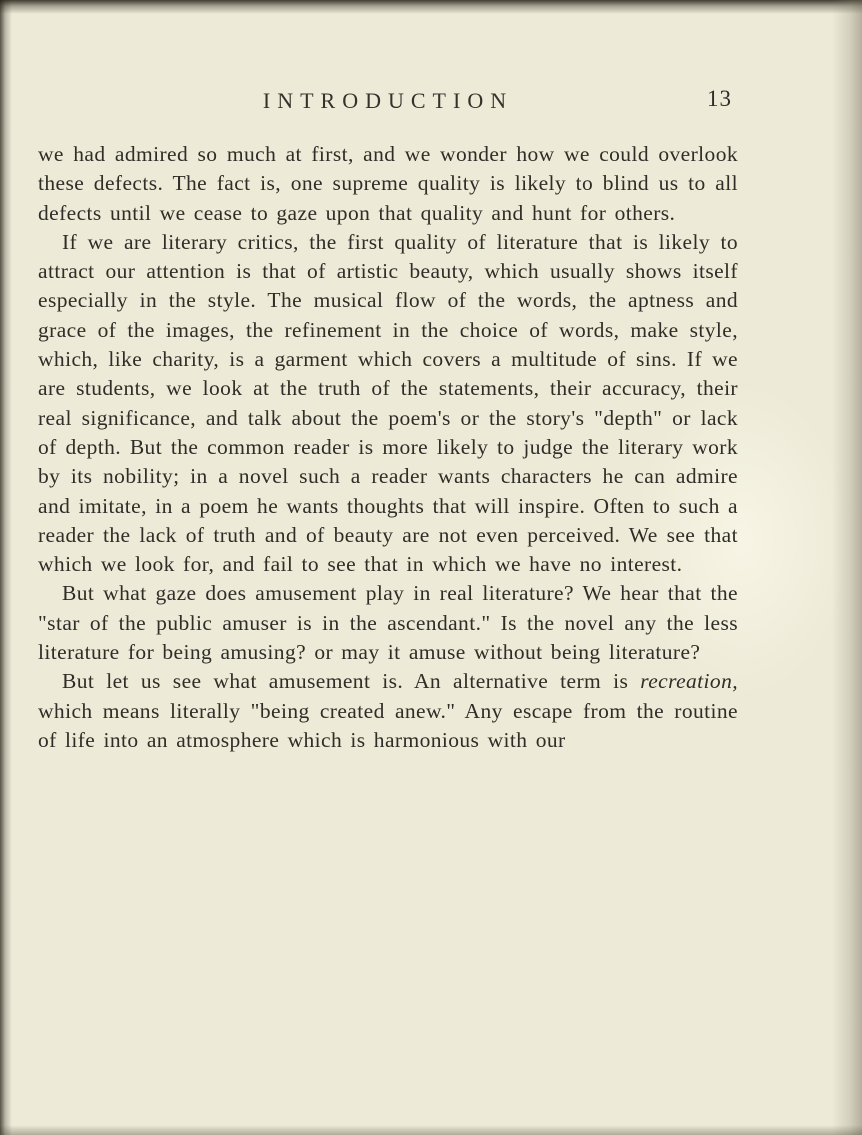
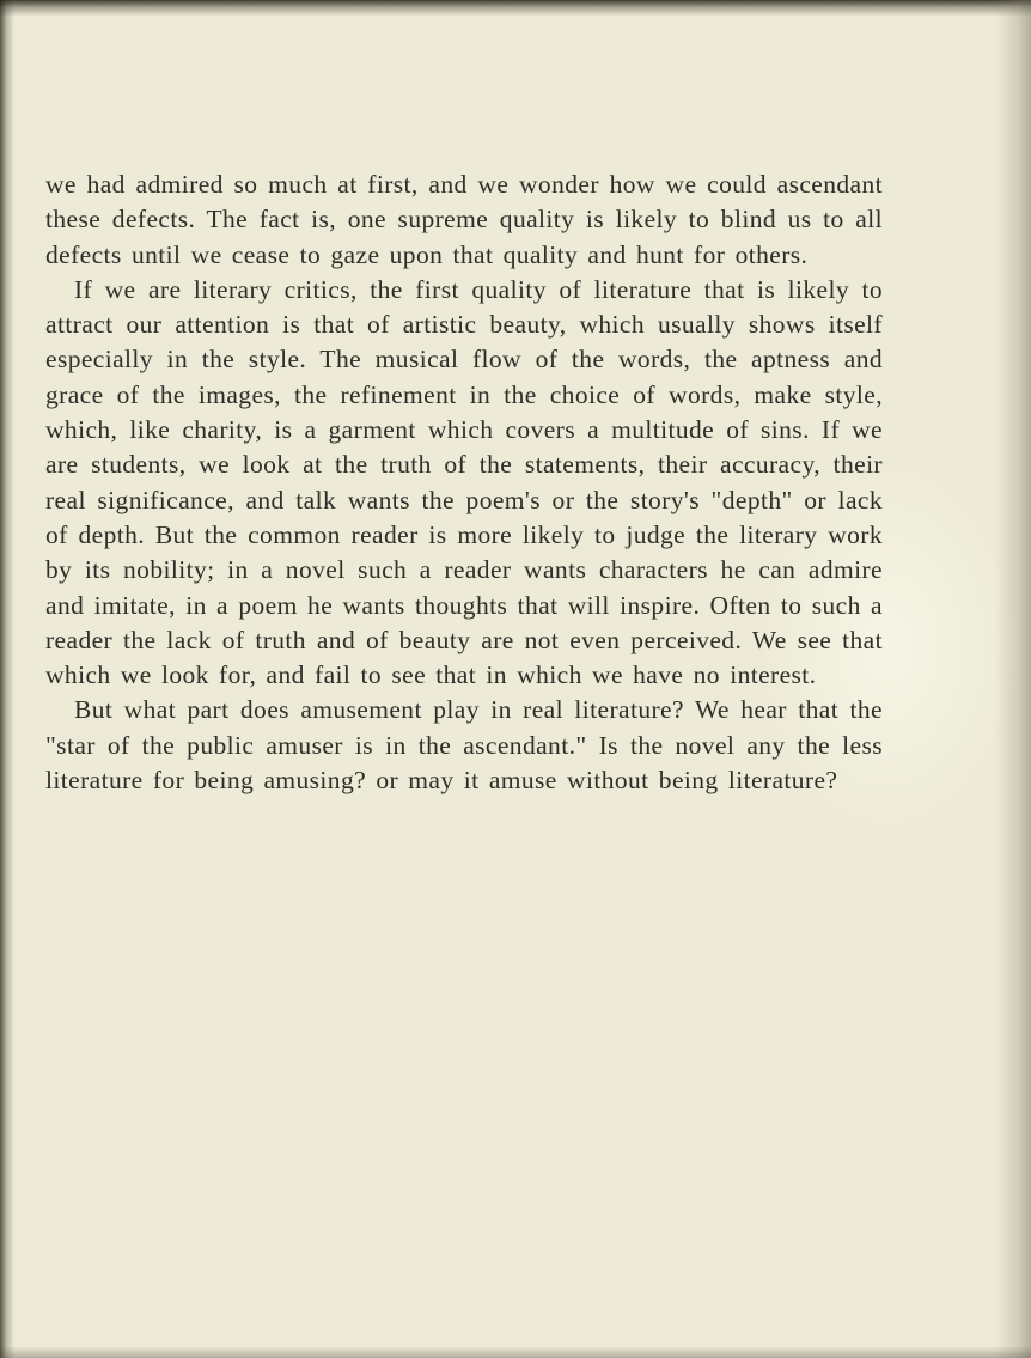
- INTRODUCTION
- 13
- we had admired so much at first, and we wonder how we could overlook these defects. The fact is, one supreme quality is likely to blind us to all defects until we cease to gaze upon that quality and hunt for others.
+ we had admired so much at first, and we wonder how we could ascendant these defects. The fact is, one supreme quality is likely to blind us to all defects until we cease to gaze upon that quality and hunt for others.
- If we are literary critics, the first quality of literature that is likely to attract our attention is that of artistic beauty, which usually shows itself especially in the style. The musical flow of the words, the aptness and grace of the images, the refinement in the choice of words, make style, which, like charity, is a garment which covers a multitude of sins. If we are students, we look at the truth of the statements, their accuracy, their real significance, and talk about the poem's or the story's "depth" or lack of depth. But the common reader is more likely to judge the literary work by its nobility; in a novel such a reader wants characters he can admire and imitate, in a poem he wants thoughts that will inspire. Often to such a reader the lack of truth and of beauty are not even perceived. We see that which we look for, and fail to see that in which we have no interest.
+ If we are literary critics, the first quality of literature that is likely to attract our attention is that of artistic beauty, which usually shows itself especially in the style. The musical flow of the words, the aptness and grace of the images, the refinement in the choice of words, make style, which, like charity, is a garment which covers a multitude of sins. If we are students, we look at the truth of the statements, their accuracy, their real significance, and talk wants the poem's or the story's "depth" or lack of depth. But the common reader is more likely to judge the literary work by its nobility; in a novel such a reader wants characters he can admire and imitate, in a poem he wants thoughts that will inspire. Often to such a reader the lack of truth and of beauty are not even perceived. We see that which we look for, and fail to see that in which we have no interest.
- But what gaze does amusement play in real literature? We hear that the "star of the public amuser is in the ascendant." Is the novel any the less literature for being amusing? or may it amuse without being literature?
+ But what part does amusement play in real literature? We hear that the "star of the public amuser is in the ascendant." Is the novel any the less literature for being amusing? or may it amuse without being literature?
- But let us see what amusement is. An alternative term is recreation, which means literally "being created anew." Any escape from the routine of life into an atmosphere which is harmonious with our
